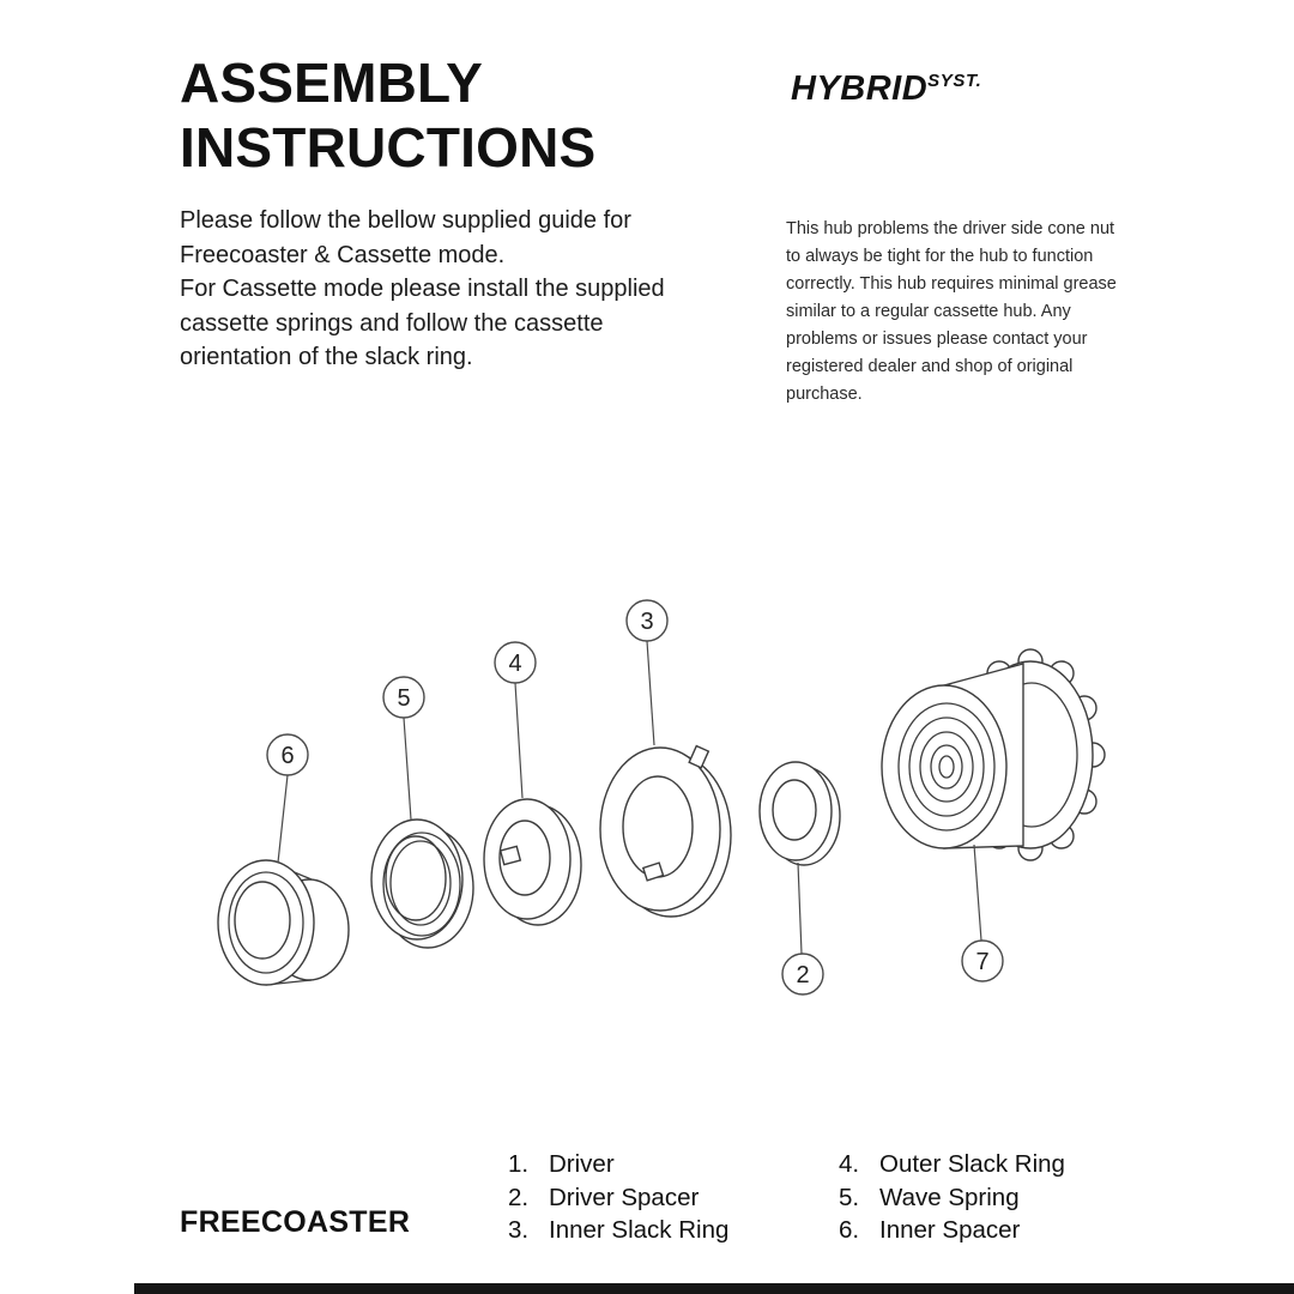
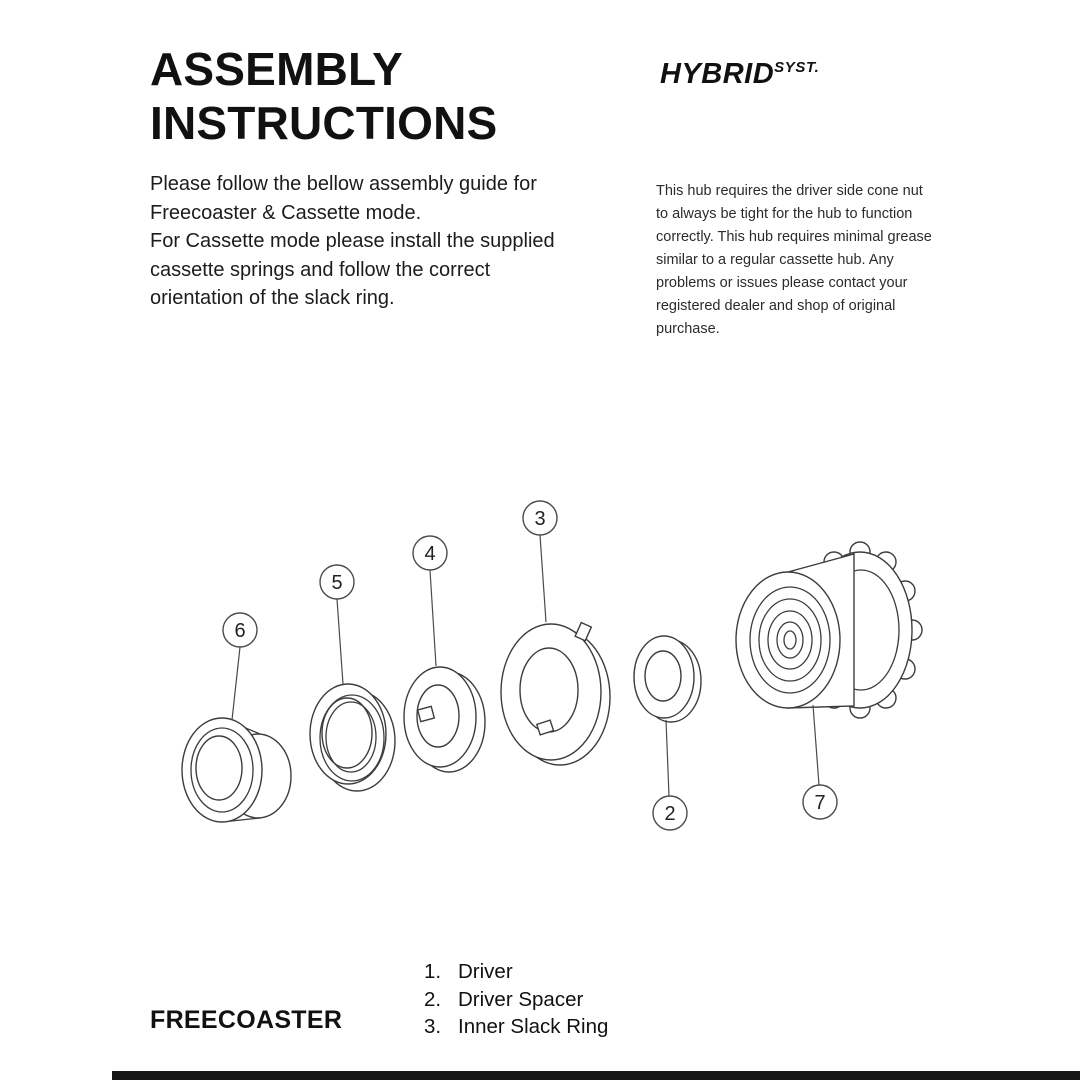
  ASSEMBLY
  INSTRUCTIONS
  HYBRIDSYST.
- Please follow the bellow supplied guide for Freecoaster & Cassette mode.
+ Please follow the bellow assembly guide for Freecoaster & Cassette mode.
- For Cassette mode please install the supplied cassette springs and follow the cassette orientation of the slack ring.
+ For Cassette mode please install the supplied cassette springs and follow the correct orientation of the slack ring.
- This hub problems the driver side cone nut to always be tight for the hub to function correctly. This hub requires minimal grease similar to a regular cassette hub. Any problems or issues please contact your registered dealer and shop of original purchase.
+ This hub requires the driver side cone nut to always be tight for the hub to function correctly. This hub requires minimal grease similar to a regular cassette hub. Any problems or issues please contact your registered dealer and shop of original purchase.
  3
  4
  5
  6
  2
  7
  1.
  Driver
  2.
  Driver Spacer
  3.
  Inner Slack Ring
- 4.
- Outer Slack Ring
- 5.
- Wave Spring
- 6.
- Inner Spacer
  FREECOASTER
